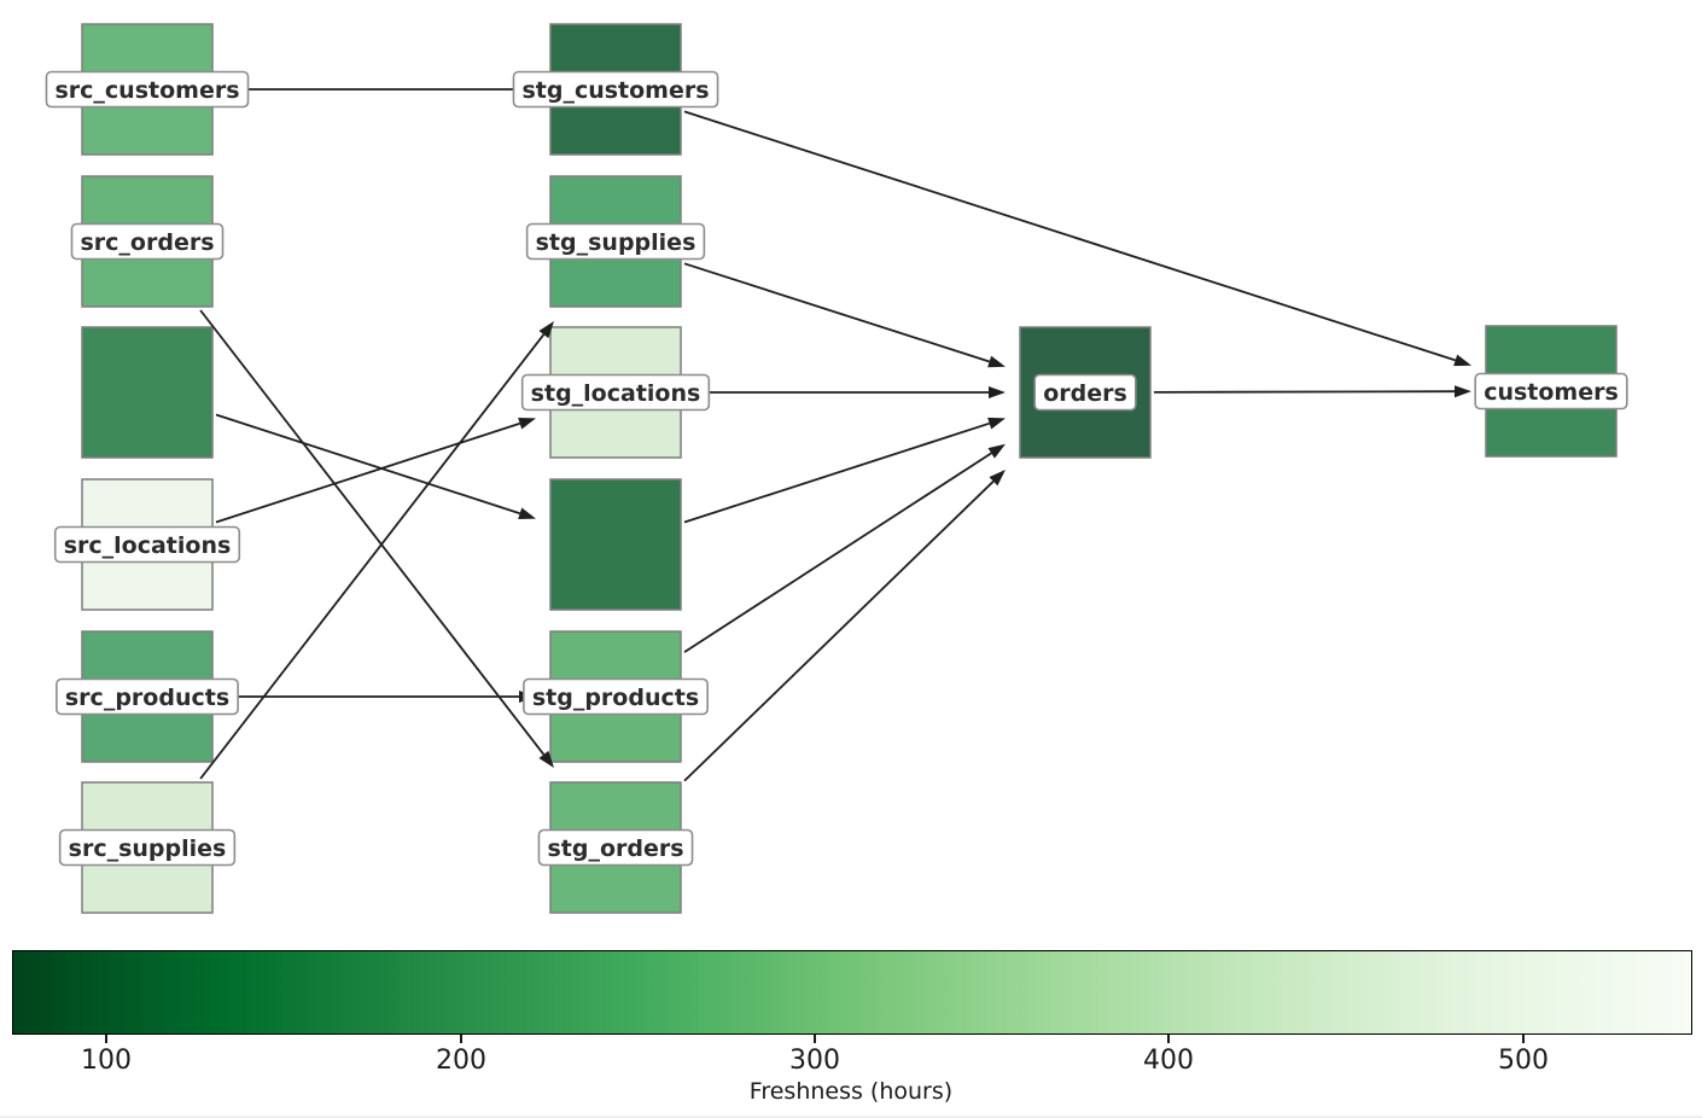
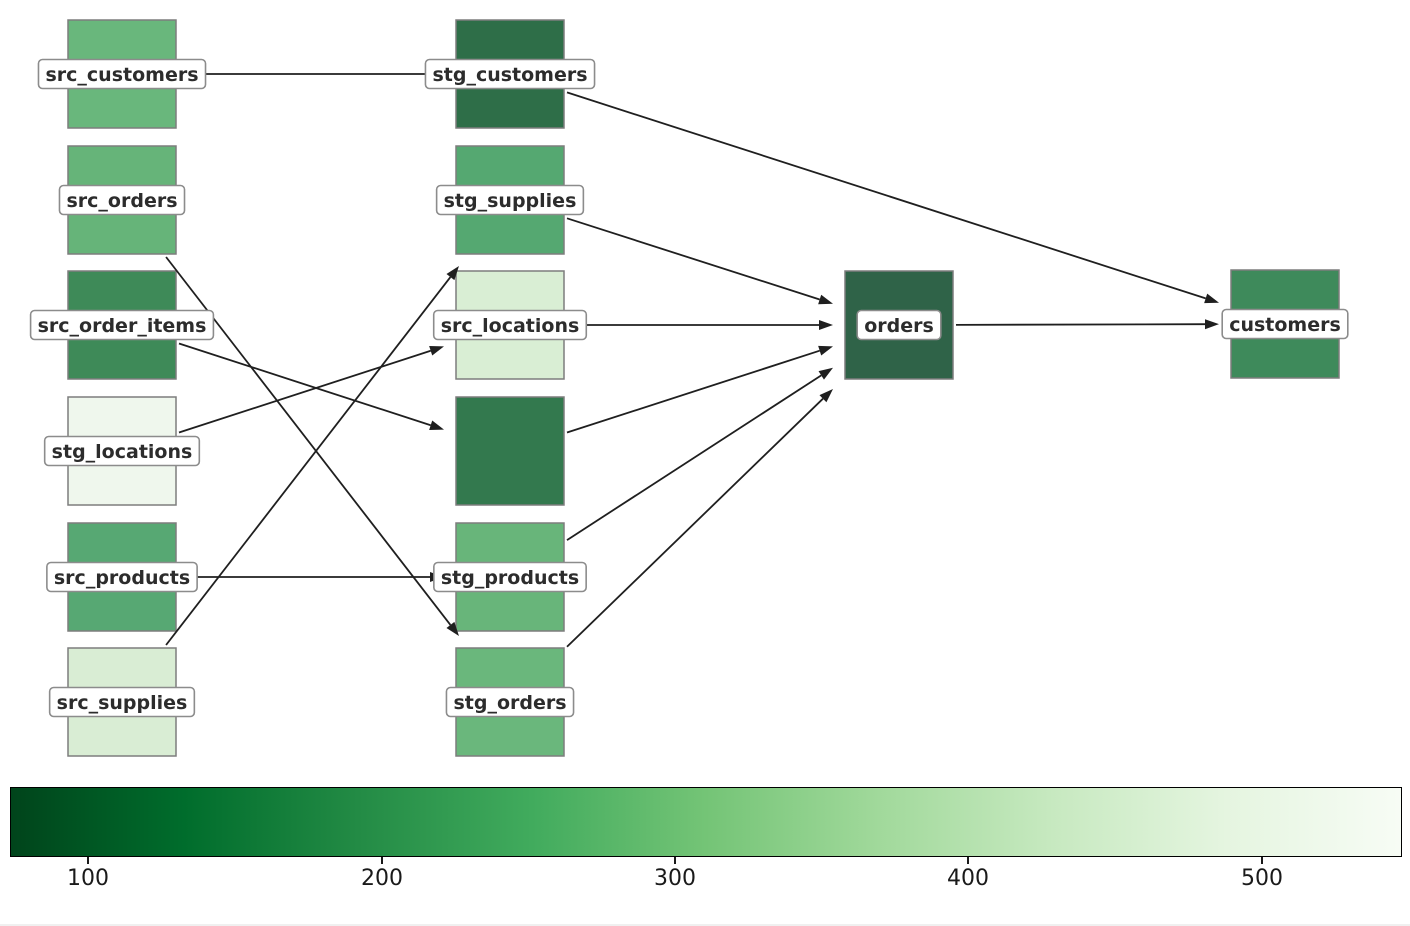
  src_customers
  src_orders
+ src_order_items
- src_locations
+ stg_locations
  src_products
  src_supplies
  stg_customers
  stg_supplies
- stg_locations
+ src_locations
  stg_products
  stg_orders
  orders
  customers
  100
  200
  300
  400
  500
- Freshness (hours)
